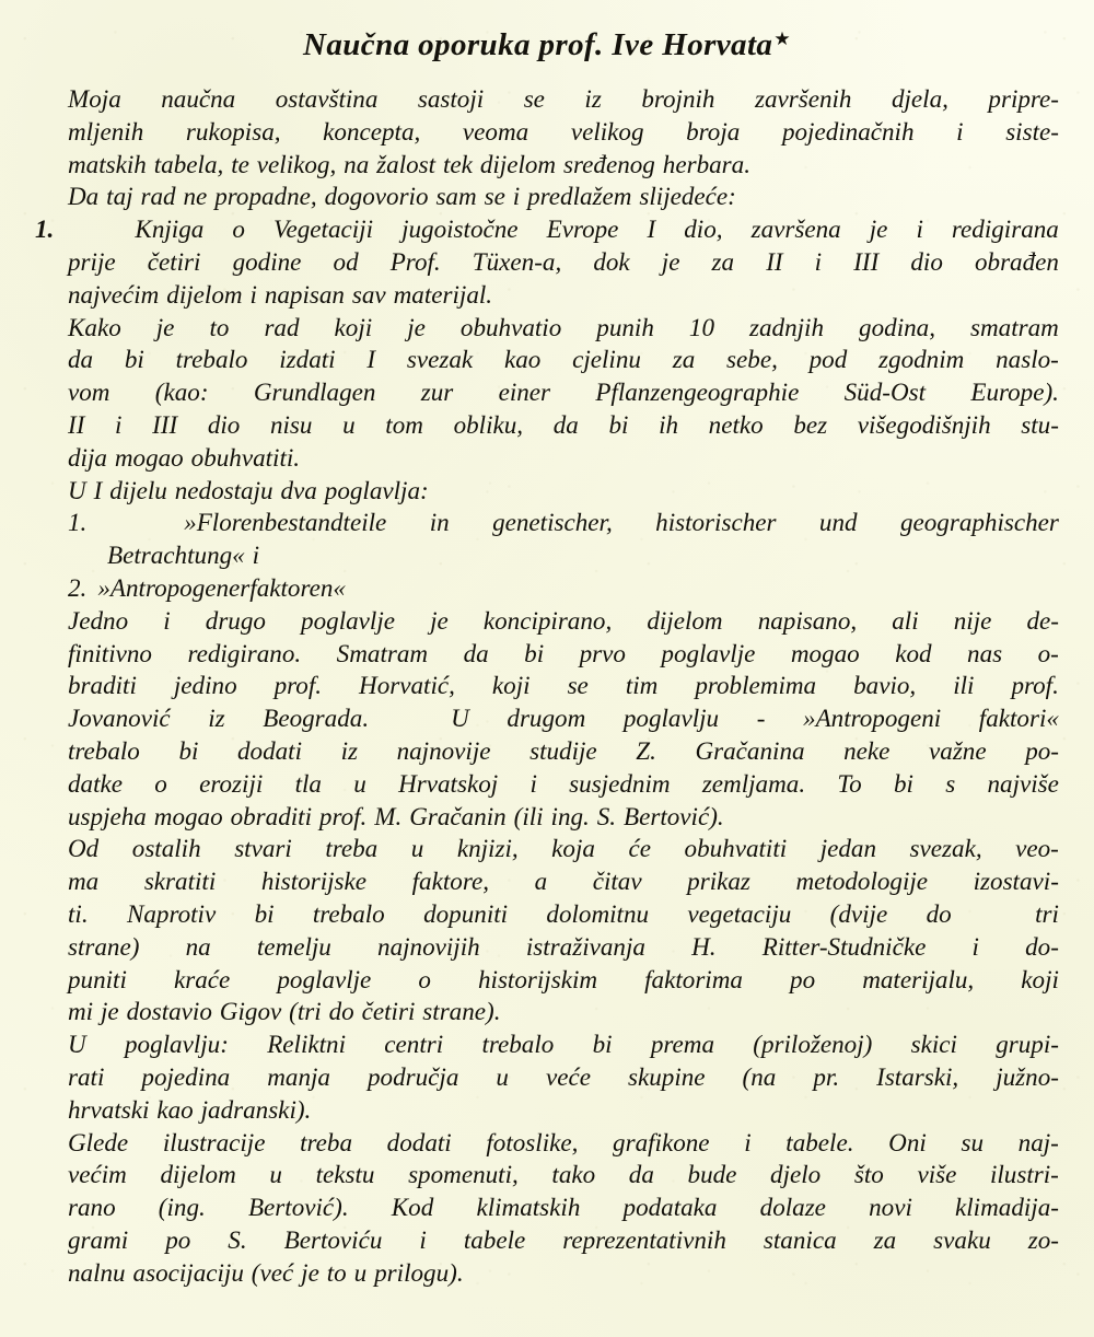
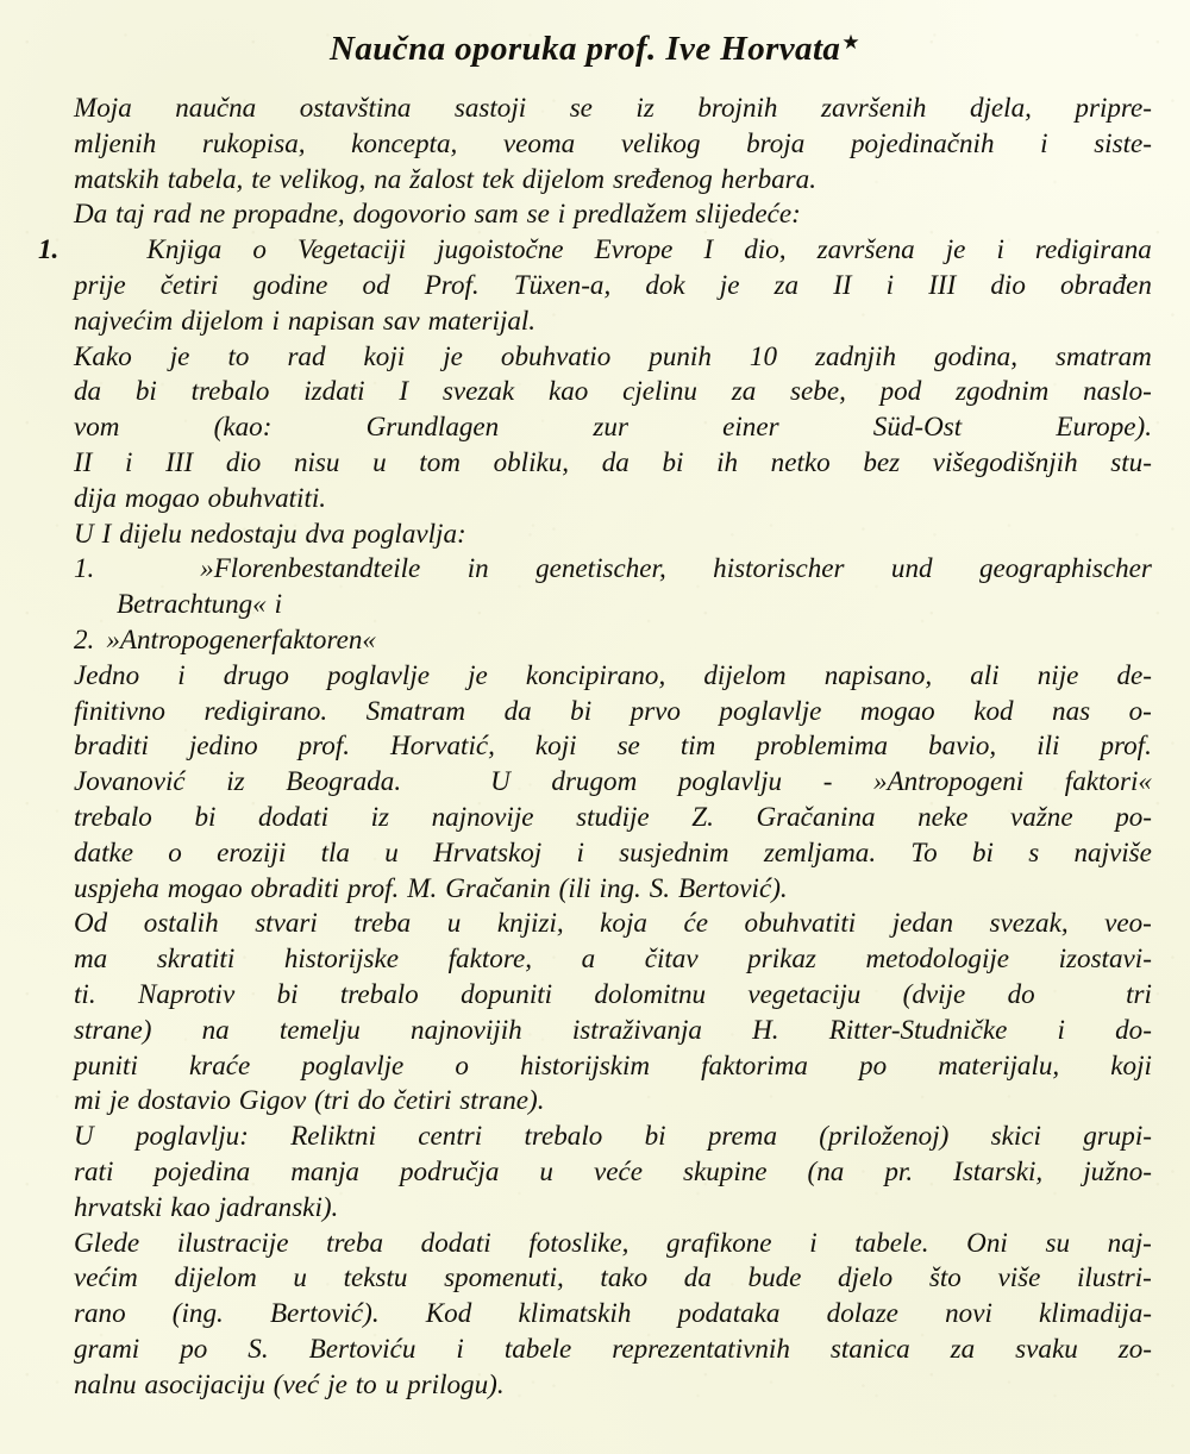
  Naučna oporuka prof. Ive Horvata★
  Moja
  naučna
  ostavština
  sastoji
  se
  iz
  brojnih
  završenih
  djela,
  pripre-
  mljenih
  rukopisa,
  koncepta,
  veoma
  velikog
  broja
  pojedinačnih
  i
  siste-
  matskih
  tabela,
  te
  velikog,
  na
  žalost
  tek
  dijelom
  sređenog
  herbara.
  Da
  taj
  rad
  ne
  propadne,
  dogovorio
  sam
  se
  i
  predlažem
  slijedeće:
  1.
  Knjiga
  o
  Vegetaciji
  jugoistočne
  Evrope
  I
  dio,
  završena
  je
  i
  redigirana
  prije
  četiri
  godine
  od
  Prof.
  Tüxen-a,
  dok
  je
  za
  II
  i
  III
  dio
  obrađen
  najvećim
  dijelom
  i
  napisan
  sav
  materijal.
  Kako
  je
  to
  rad
  koji
  je
  obuhvatio
  punih
  10
  zadnjih
  godina,
  smatram
  da
  bi
  trebalo
  izdati
  I
  svezak
  kao
  cjelinu
  za
  sebe,
  pod
  zgodnim
  naslo-
  vom
  (kao:
  Grundlagen
  zur
  einer
- Pflanzengeographie
  Süd-Ost
  Europe).
  II
  i
  III
  dio
  nisu
  u
  tom
  obliku,
  da
  bi
  ih
  netko
  bez
  višegodišnjih
  stu-
  dija
  mogao
  obuhvatiti.
  U
  I
  dijelu
  nedostaju
  dva
  poglavlja:
  1.
  »Florenbestandteile
  in
  genetischer,
  historischer
  und
  geographischer
  Betrachtung«
  i
  2.
  »Antropogenerfaktoren«
  Jedno
  i
  drugo
  poglavlje
  je
  koncipirano,
  dijelom
  napisano,
  ali
  nije
  de-
  finitivno
  redigirano.
  Smatram
  da
  bi
  prvo
  poglavlje
  mogao
  kod
  nas
  o-
  braditi
  jedino
  prof.
  Horvatić,
  koji
  se
  tim
  problemima
  bavio,
  ili
  prof.
  Jovanović
  iz
  Beograda.
  U
  drugom
  poglavlju
  -
  »Antropogeni
  faktori«
  trebalo
  bi
  dodati
  iz
  najnovije
  studije
  Z.
  Gračanina
  neke
  važne
  po-
  datke
  o
  eroziji
  tla
  u
  Hrvatskoj
  i
  susjednim
  zemljama.
  To
  bi
  s
  najviše
  uspjeha
  mogao
  obraditi
  prof.
  M.
  Gračanin
  (ili
  ing.
  S.
  Bertović).
  Od
  ostalih
  stvari
  treba
  u
  knjizi,
  koja
  će
  obuhvatiti
  jedan
  svezak,
  veo-
  ma
  skratiti
  historijske
  faktore,
  a
  čitav
  prikaz
  metodologije
  izostavi-
  ti.
  Naprotiv
  bi
  trebalo
  dopuniti
  dolomitnu
  vegetaciju
  (dvije
  do
  tri
  strane)
  na
  temelju
  najnovijih
  istraživanja
  H.
  Ritter-Studničke
  i
  do-
  puniti
  kraće
  poglavlje
  o
  historijskim
  faktorima
  po
  materijalu,
  koji
  mi
  je
  dostavio
  Gigov
  (tri
  do
  četiri
  strane).
  U
  poglavlju:
  Reliktni
  centri
  trebalo
  bi
  prema
  (priloženoj)
  skici
  grupi-
  rati
  pojedina
  manja
  područja
  u
  veće
  skupine
  (na
  pr.
  Istarski,
  južno-
  hrvatski
  kao
  jadranski).
  Glede
  ilustracije
  treba
  dodati
  fotoslike,
  grafikone
  i
  tabele.
  Oni
  su
  naj-
  većim
  dijelom
  u
  tekstu
  spomenuti,
  tako
  da
  bude
  djelo
  što
  više
  ilustri-
  rano
  (ing.
  Bertović).
  Kod
  klimatskih
  podataka
  dolaze
  novi
  klimadija-
  grami
  po
  S.
  Bertoviću
  i
  tabele
  reprezentativnih
  stanica
  za
  svaku
  zo-
  nalnu
  asocijaciju
  (već
  je
  to
  u
  prilogu).
